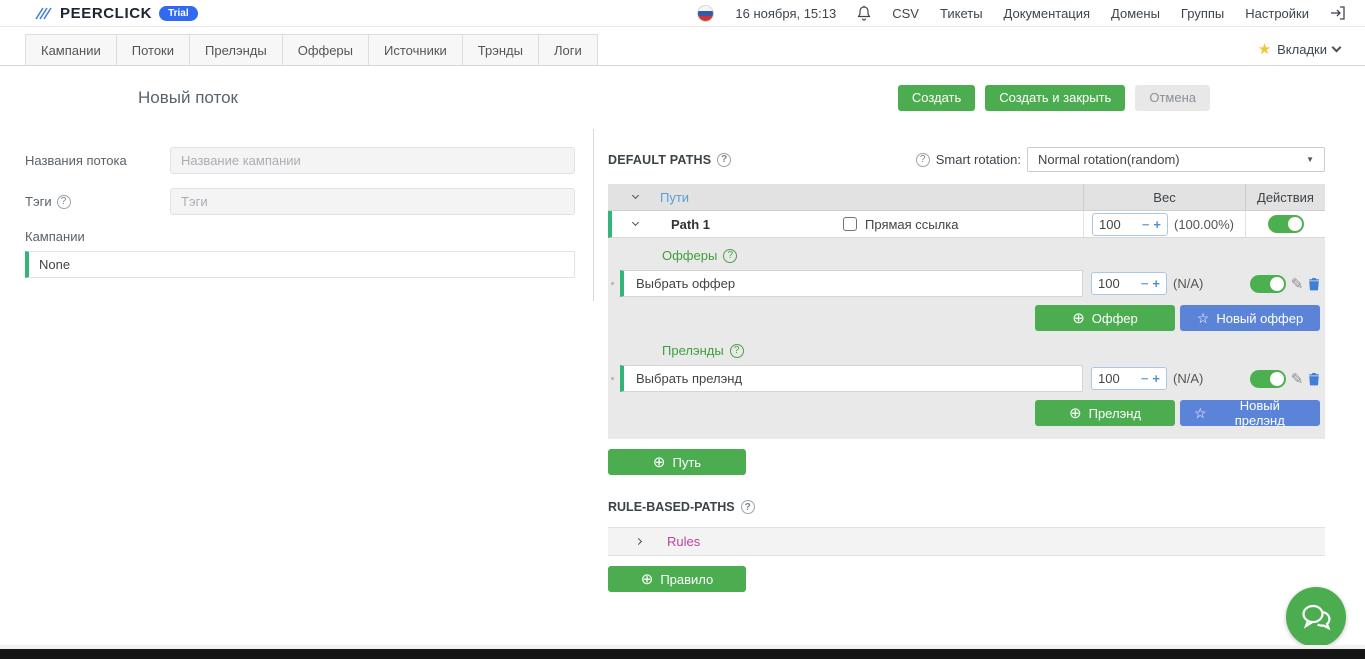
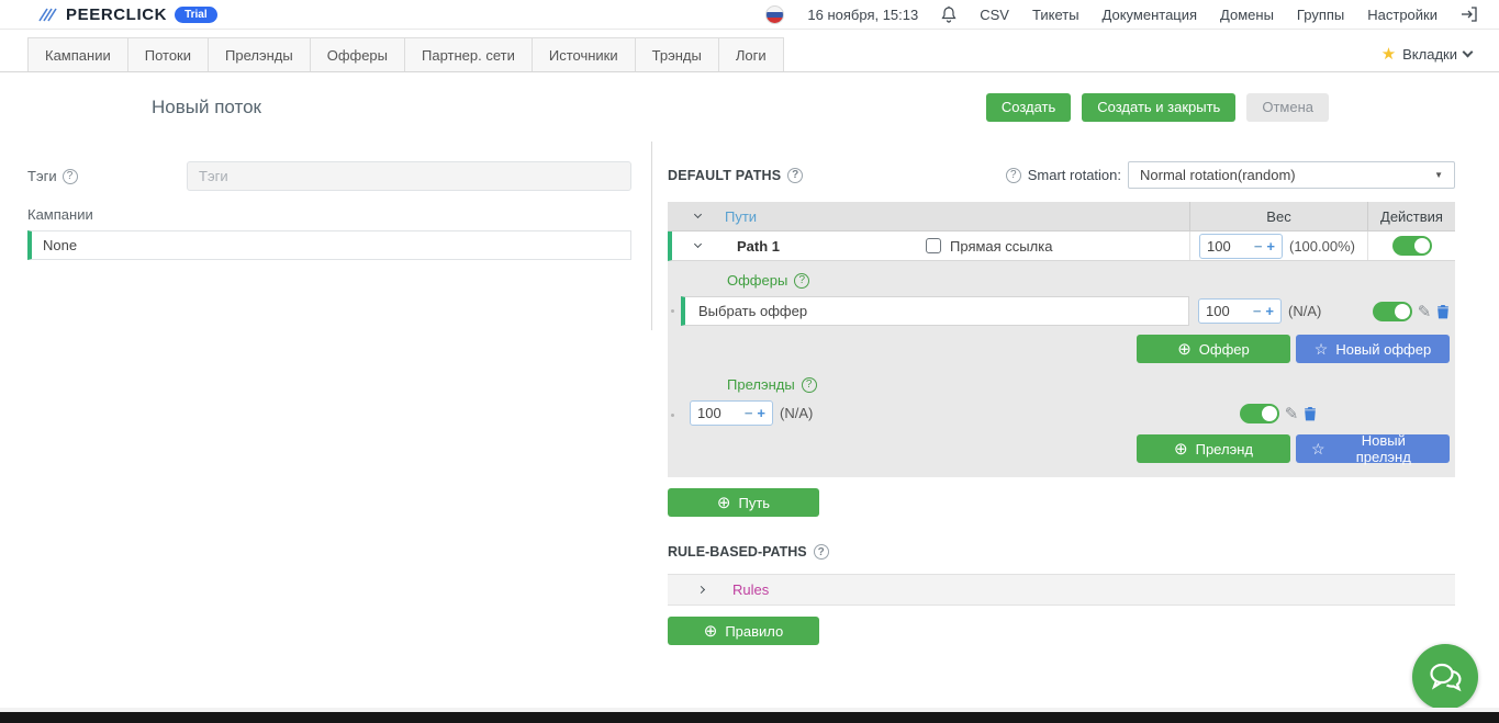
  PEERCLICK
  Trial
  16 ноября, 15:13
  CSV
  Тикеты
  Документация
  Домены
  Группы
  Настройки
  Кампании
  Потоки
  Прелэнды
  Офферы
+ Партнер. сети
  Источники
  Трэнды
  Логи
  ★
  Вкладки
  Новый поток
  Создать
  Создать и закрыть
  Отмена
- Названия потока
- Название кампании
  Тэги
  ?
  Тэги
  Кампании
  None
  DEFAULT PATHS
  ?
  ?
  Smart rotation:
  Normal rotation(random)
  ▼
  Пути
  Вес
  Действия
  Path 1
  Прямая ссылка
  100
  −
  +
  (100.00%)
  Офферы
  ?
  Выбрать оффер
  100
  −
  +
  (N/A)
  ✎
  ⊕
  Оффер
  ☆
  Новый оффер
  Прелэнды
  ?
- Выбрать прелэнд
  100
  −
  +
  (N/A)
  ✎
  ⊕
  Прелэнд
  ☆
  Новый прелэнд
  ⊕
  Путь
  RULE-BASED-PATHS
  ?
  Rules
  ⊕
  Правило
